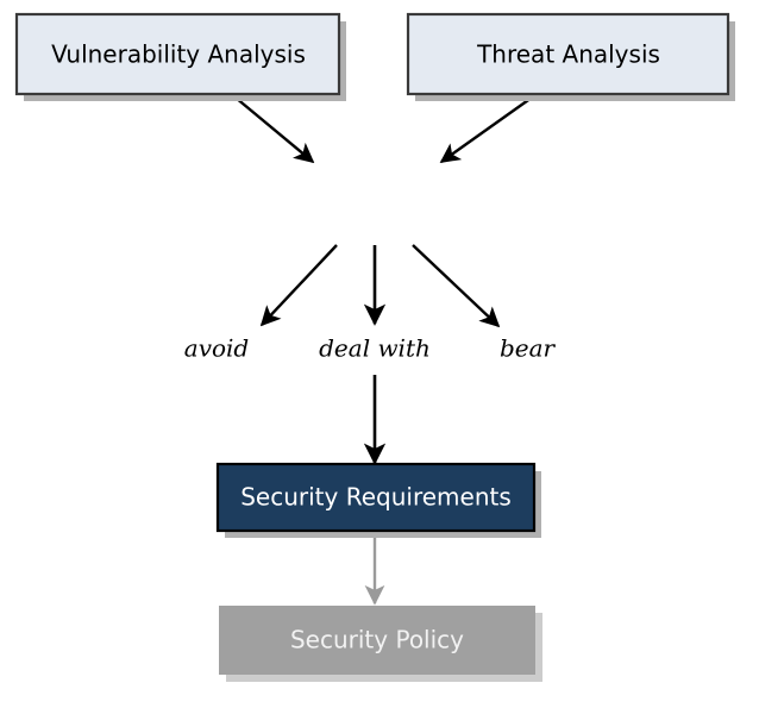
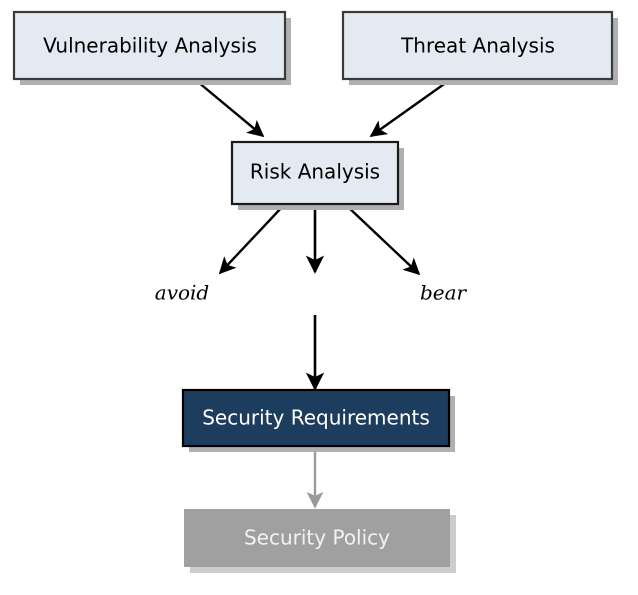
  Vulnerability Analysis
  Threat Analysis
+ Risk Analysis
  avoid
- deal with
  bear
  Security Requirements
  Security Policy
